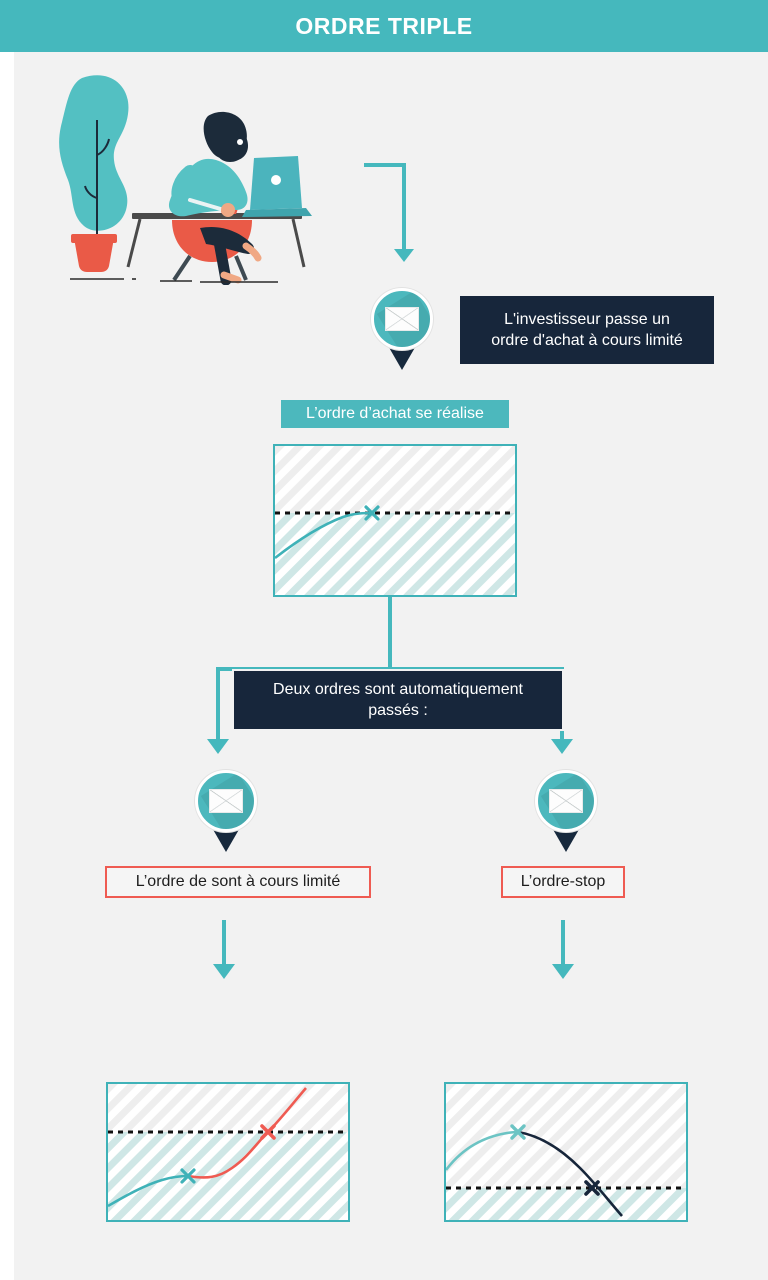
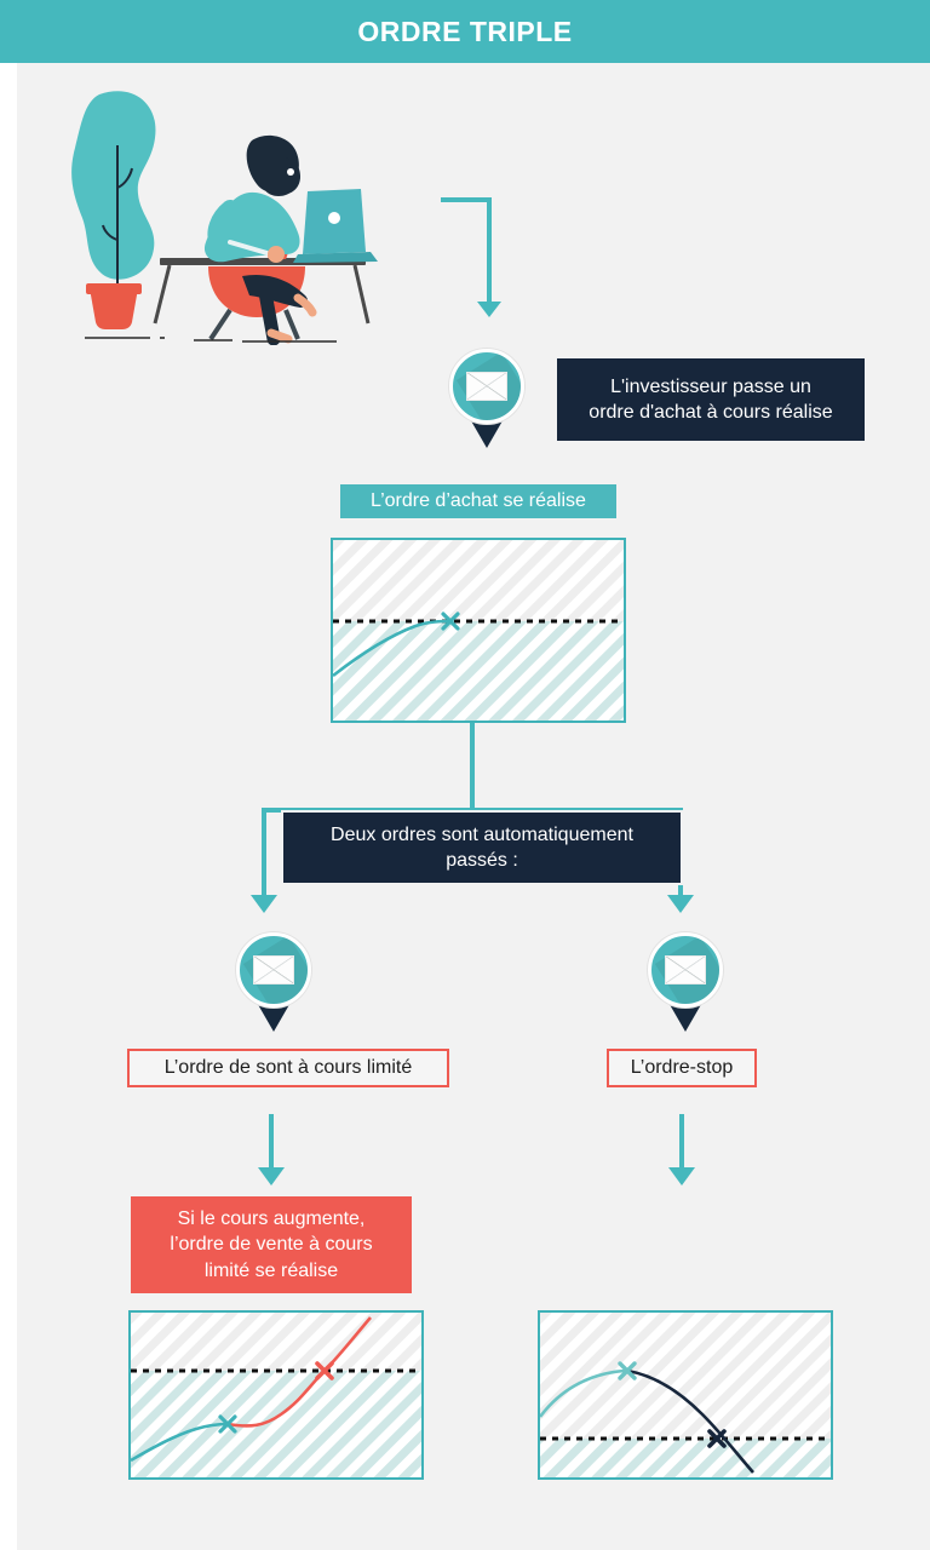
  ORDRE TRIPLE
  L'investisseur passe un
- ordre d'achat à cours limité
+ ordre d'achat à cours réalise
  L’ordre d’achat se réalise
  Deux ordres sont automatiquement
  passés :
  L’ordre de sont à cours limité
  L’ordre-stop
+ Si le cours augmente,
+ l’ordre de vente à cours
+ limité se réalise
